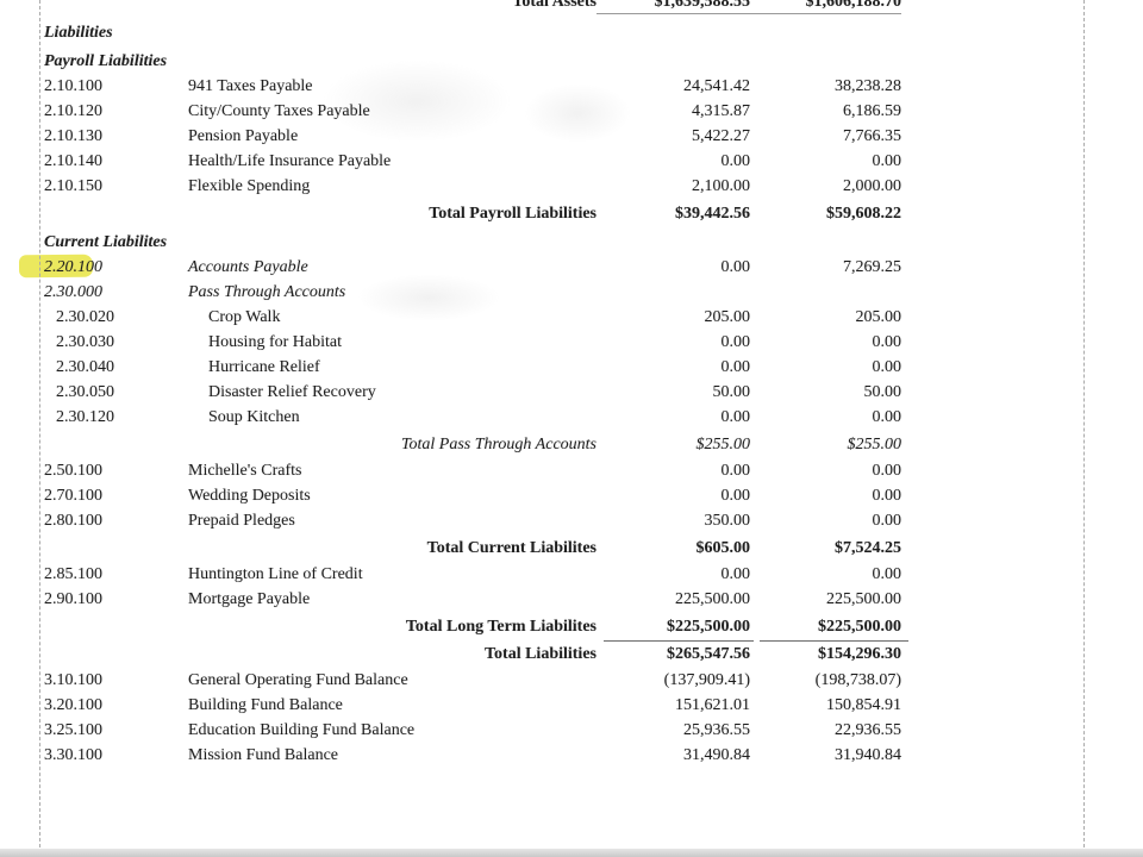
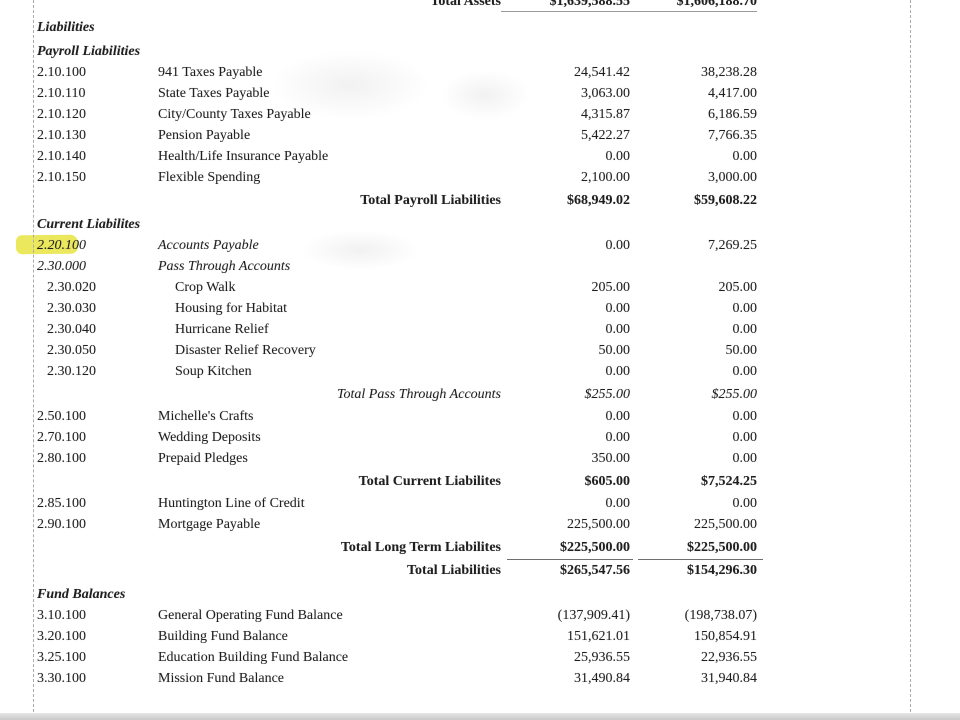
  Total Assets
  $1,639,588.55
  $1,606,188.70
  Liabilities
  Payroll Liabilities
  2.10.100
  941 Taxes Payable
  24,541.42
  38,238.28
+ 2.10.110
+ State Taxes Payable
+ 3,063.00
+ 4,417.00
  2.10.120
  City/County Taxes Payable
  4,315.87
  6,186.59
  2.10.130
  Pension Payable
  5,422.27
  7,766.35
  2.10.140
  Health/Life Insurance Payable
  0.00
  0.00
  2.10.150
  Flexible Spending
  2,100.00
- 2,000.00
+ 3,000.00
  Total Payroll Liabilities
- $39,442.56
+ $68,949.02
  $59,608.22
  Current Liabilites
  2.20.100
  Accounts Payable
  0.00
  7,269.25
  2.30.000
  Pass Through Accounts
  2.30.020
  Crop Walk
  205.00
  205.00
  2.30.030
  Housing for Habitat
  0.00
  0.00
  2.30.040
  Hurricane Relief
  0.00
  0.00
  2.30.050
  Disaster Relief Recovery
  50.00
  50.00
  2.30.120
  Soup Kitchen
  0.00
  0.00
  Total Pass Through Accounts
  $255.00
  $255.00
  2.50.100
  Michelle's Crafts
  0.00
  0.00
  2.70.100
  Wedding Deposits
  0.00
  0.00
  2.80.100
  Prepaid Pledges
  350.00
  0.00
  Total Current Liabilites
  $605.00
  $7,524.25
  2.85.100
  Huntington Line of Credit
  0.00
  0.00
  2.90.100
  Mortgage Payable
  225,500.00
  225,500.00
  Total Long Term Liabilites
  $225,500.00
  $225,500.00
  Total Liabilities
  $265,547.56
  $154,296.30
+ Fund Balances
  3.10.100
  General Operating Fund Balance
  (137,909.41)
  (198,738.07)
  3.20.100
  Building Fund Balance
  151,621.01
  150,854.91
  3.25.100
  Education Building Fund Balance
  25,936.55
  22,936.55
  3.30.100
  Mission Fund Balance
  31,490.84
  31,940.84
